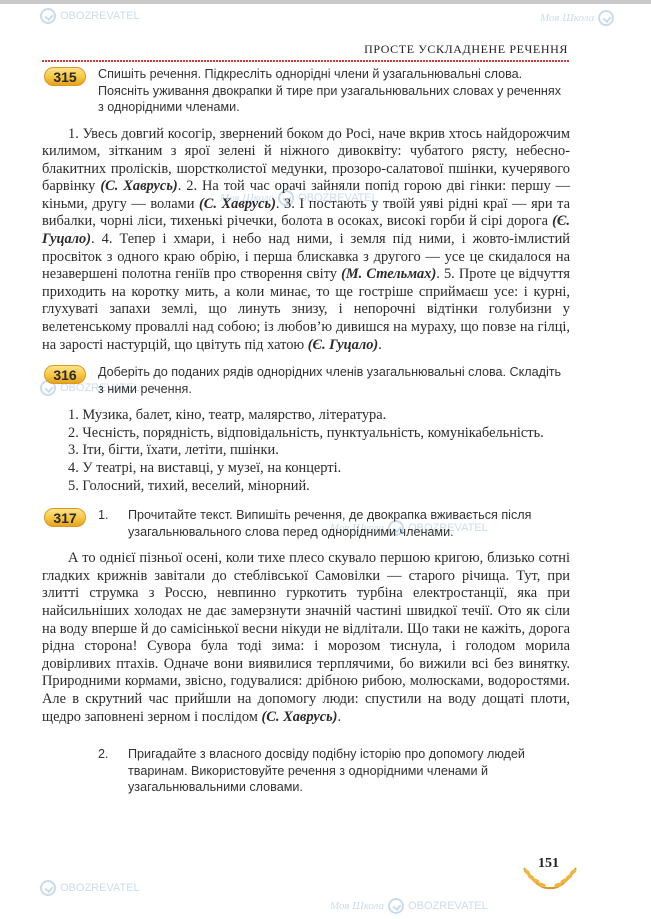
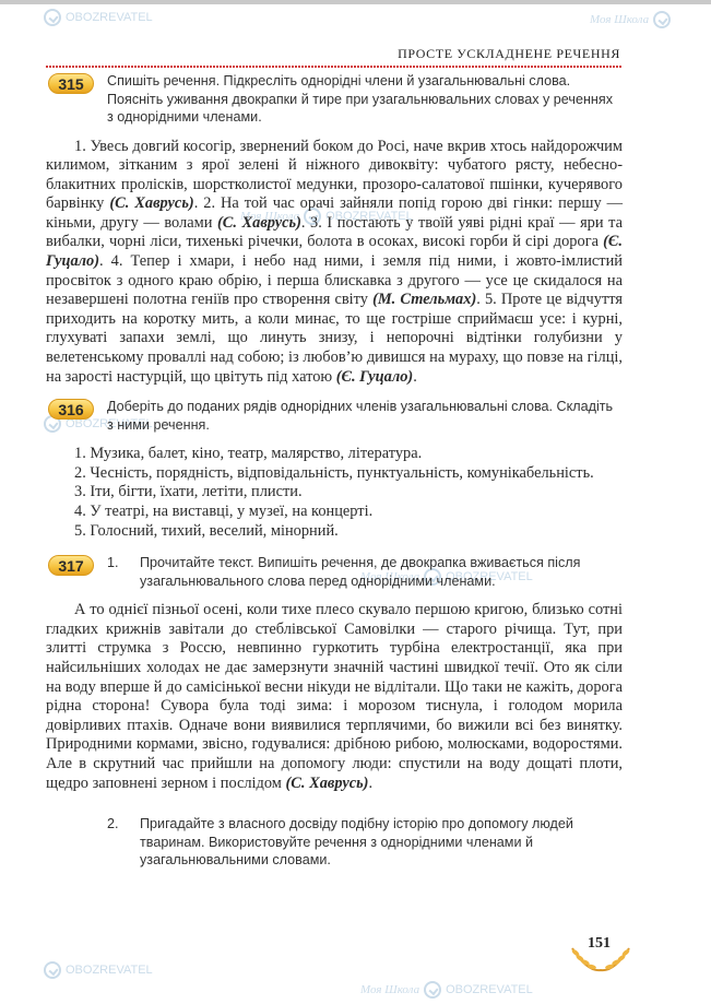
  OBOZREVATEL
  Моя Школа
  Моя Школа
  OBOZREVATEL
  OBOZREVATEL
  Моя Школа
  OBOZREVATEL
  OBOZREVATEL
  Моя Школа
  OBOZREVATEL
  ПРОСТЕ УСКЛАДНЕНЕ РЕЧЕННЯ
  315
  Спишіть речення. Підкресліть однорідні члени й узагальнювальні слова. Поясніть уживання двокрапки й тире при узагальнювальних словах у реченнях з однорідними членами.
  1. Увесь довгий косогір, звернений боком до Росі, наче вкрив хтось найдорожчим килимом, зітканим з ярої зелені й ніжного дивоквіту: чубатого рясту, небесно-блакитних пролісків, шорстколистої медунки, прозоро-салатової пшінки, кучерявого барвінку (С. Хаврусь). 2. На той час орачі зайняли попід горою дві гінки: першу — кіньми, другу — волами (С. Хаврусь). 3. І постають у твоїй уяві рідні краї — яри та вибалки, чорні ліси, тихенькі річечки, болота в осоках, високі горби й сірі дорога (Є. Гуцало). 4. Тепер і хмари, і небо над ними, і земля під ними, і жовто-імлистий просвіток з одного краю обрію, і перша блискавка з другого — усе це скидалося на незавершені полотна геніїв про створення світу (М. Стельмах). 5. Проте це відчуття приходить на коротку мить, а коли минає, то ще гостріше сприймаєш усе: і курні, глухуваті запахи землі, що линуть знизу, і непорочні відтінки голубизни у велетенському проваллі над собою; із любов’ю дивишся на мураху, що повзе на гілці, на заростi настурцій, що цвітуть під хатою (Є. Гуцало).
  316
  Доберіть до поданих рядів однорідних членів узагальнювальні слова. Складіть з ними речення.
  1. Музика, балет, кіно, театр, малярство, література.
  2. Чесність, порядність, відповідальність, пунктуальність, комунікабельність.
- 3. Іти, бігти, їхати, летіти, пшінки.
+ 3. Іти, бігти, їхати, летіти, плисти.
  4. У театрі, на виставці, у музеї, на концерті.
  5. Голосний, тихий, веселий, мінорний.
  317
  1.
  Прочитайте текст. Випишіть речення, де двокрапка вживається після узагальнювального слова перед однорідними членами.
  А то однієї пізньої осені, коли тихе плесо скувало першою кригою, близько сотні гладких крижнів завітали до стеблівської Самовілки — старого річища. Тут, при злитті струмка з Россю, невпинно гуркотить турбіна електростанції, яка при найсильніших холодах не дає замерзнути значній частині швидкої течії. Ото як сіли на воду вперше й до самісінької весни нікуди не відлітали. Що таки не кажіть, дорога рідна сторона! Сувора була тоді зима: і морозом тиснула, і голодом морила довірливих птахів. Одначе вони виявилися терплячими, бо вижили всі без винятку. Природними кормами, звісно, годувалися: дрібною рибою, молюсками, водоростями. Але в скрутний час прийшли на допомогу люди: спустили на воду дощаті плоти, щедро заповнені зерном і послідом (С. Хаврусь).
  2.
  Пригадайте з власного досвіду подібну історію про допомогу людей тваринам. Використовуйте речення з однорідними членами й узагальнювальними словами.
  151
